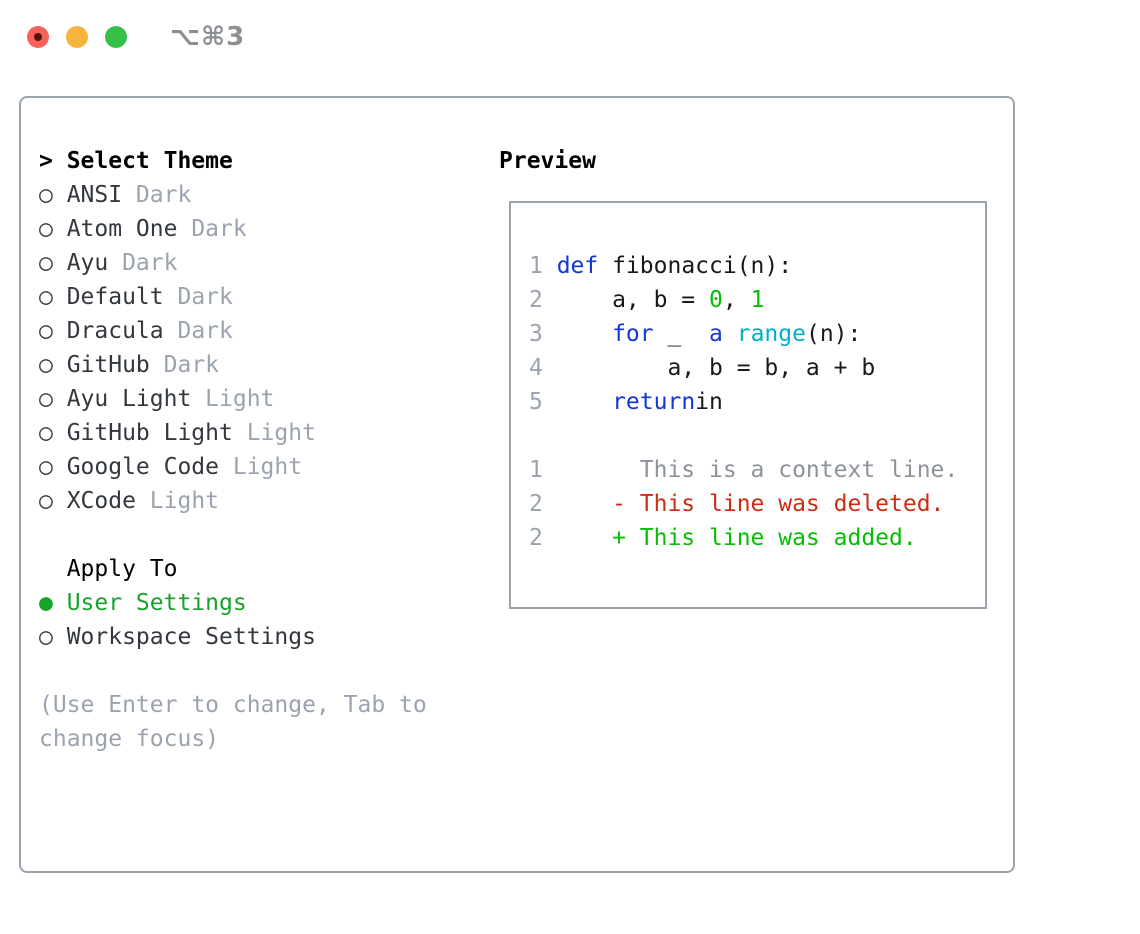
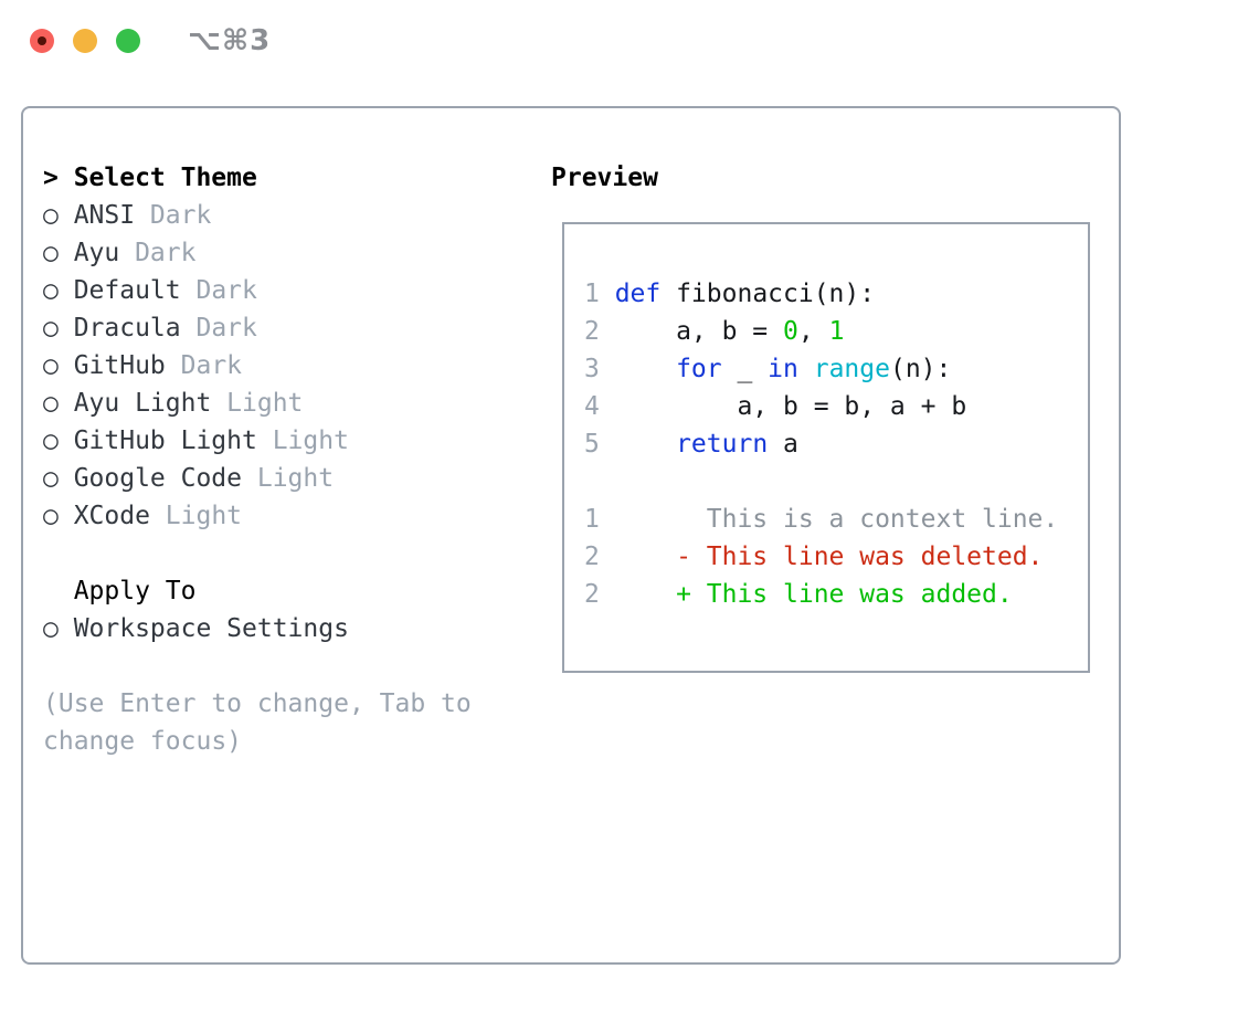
  ⌥⌘3
  > Select Theme
  ○ ANSI Dark
- ○ Atom One Dark
  ○ Ayu Dark
  ○ Default Dark
  ○ Dracula Dark
  ○ GitHub Dark
  ○ Ayu Light Light
  ○ GitHub Light Light
  ○ Google Code Light
  ○ XCode Light
  Apply To
- ● User Settings
  ○ Workspace Settings
  (Use Enter to change, Tab to change focus)
  Preview
  1 def fibonacci(n):
  2 a, b = 0, 1
- 3 for _ a range(n):
+ 3 for _ in range(n):
  4 a, b = b, a + b
- 5 returnin
+ 5 return a
  1 This is a context line.
  2 - This line was deleted.
  2 + This line was added.
